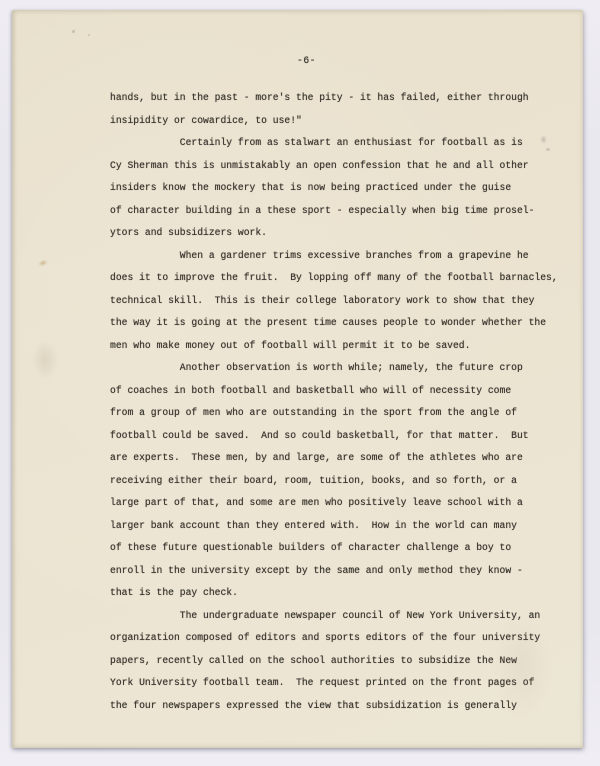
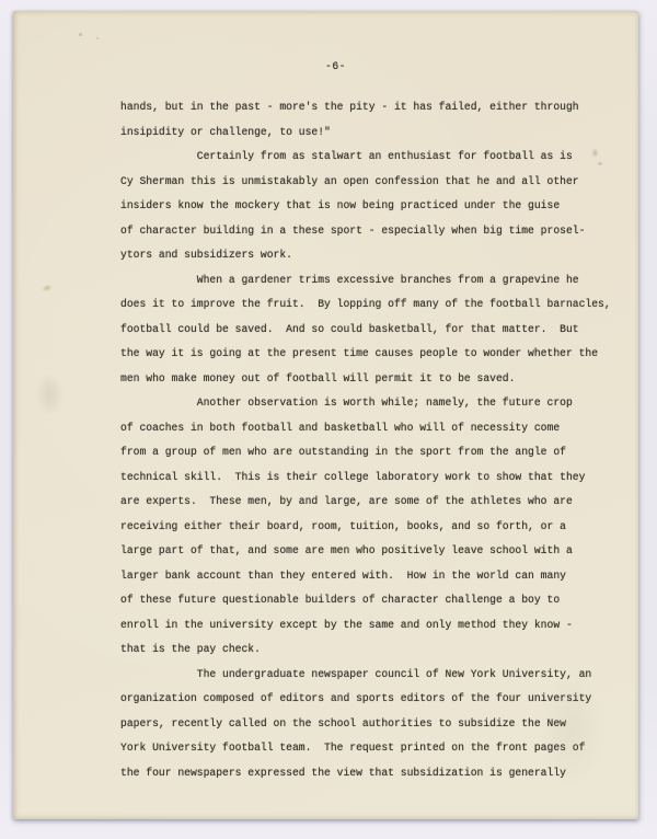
  -6-
  hands, but in the past - more's the pity - it has failed, either through
- insipidity or cowardice, to use!"
+ insipidity or challenge, to use!"
  Certainly from as stalwart an enthusiast for football as is
  Cy Sherman this is unmistakably an open confession that he and all other
  insiders know the mockery that is now being practiced under the guise
  of character building in a these sport - especially when big time prosel-
  ytors and subsidizers work.
  When a gardener trims excessive branches from a grapevine he
  does it to improve the fruit. By lopping off many of the football barnacles,
- technical skill. This is their college laboratory work to show that they
+ football could be saved. And so could basketball, for that matter. But
  the way it is going at the present time causes people to wonder whether the
  men who make money out of football will permit it to be saved.
  Another observation is worth while; namely, the future crop
  of coaches in both football and basketball who will of necessity come
  from a group of men who are outstanding in the sport from the angle of
- football could be saved. And so could basketball, for that matter. But
+ technical skill. This is their college laboratory work to show that they
  are experts. These men, by and large, are some of the athletes who are
  receiving either their board, room, tuition, books, and so forth, or a
  large part of that, and some are men who positively leave school with a
  larger bank account than they entered with. How in the world can many
  of these future questionable builders of character challenge a boy to
  enroll in the university except by the same and only method they know -
  that is the pay check.
  The undergraduate newspaper council of New York Universin
  organization composed of editors and sports editors of the four un
  papers, recently called on the school authorities to subsidize the
  York University football team. The request printed on the front p
  the four newspapers expressed the view that subsidization is genera
